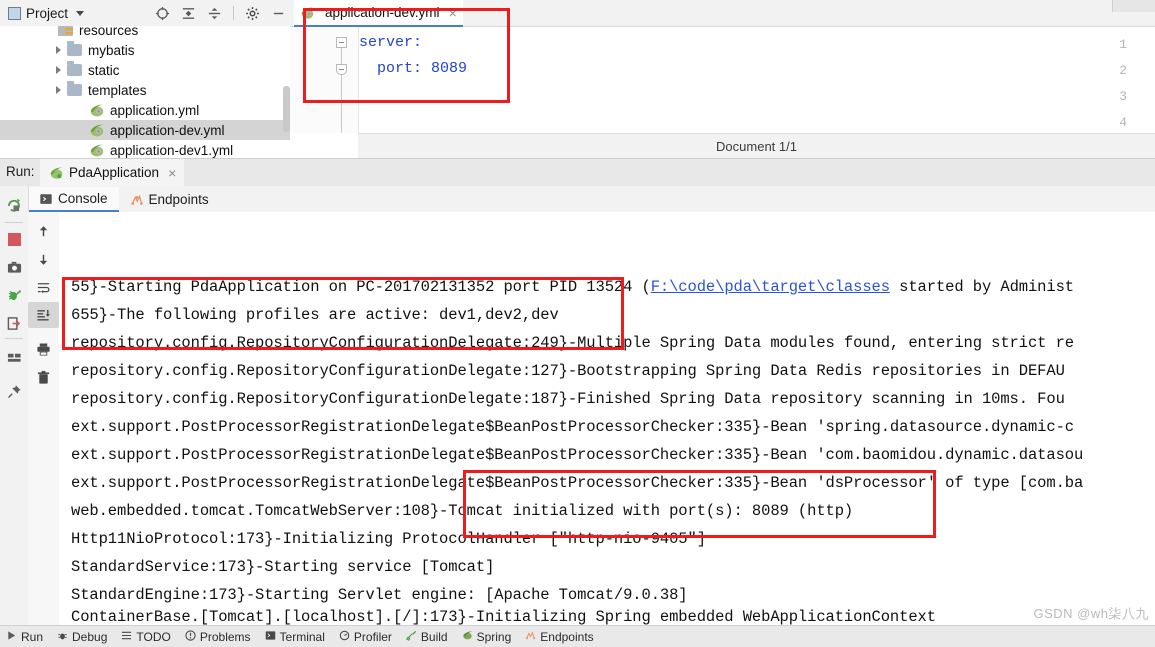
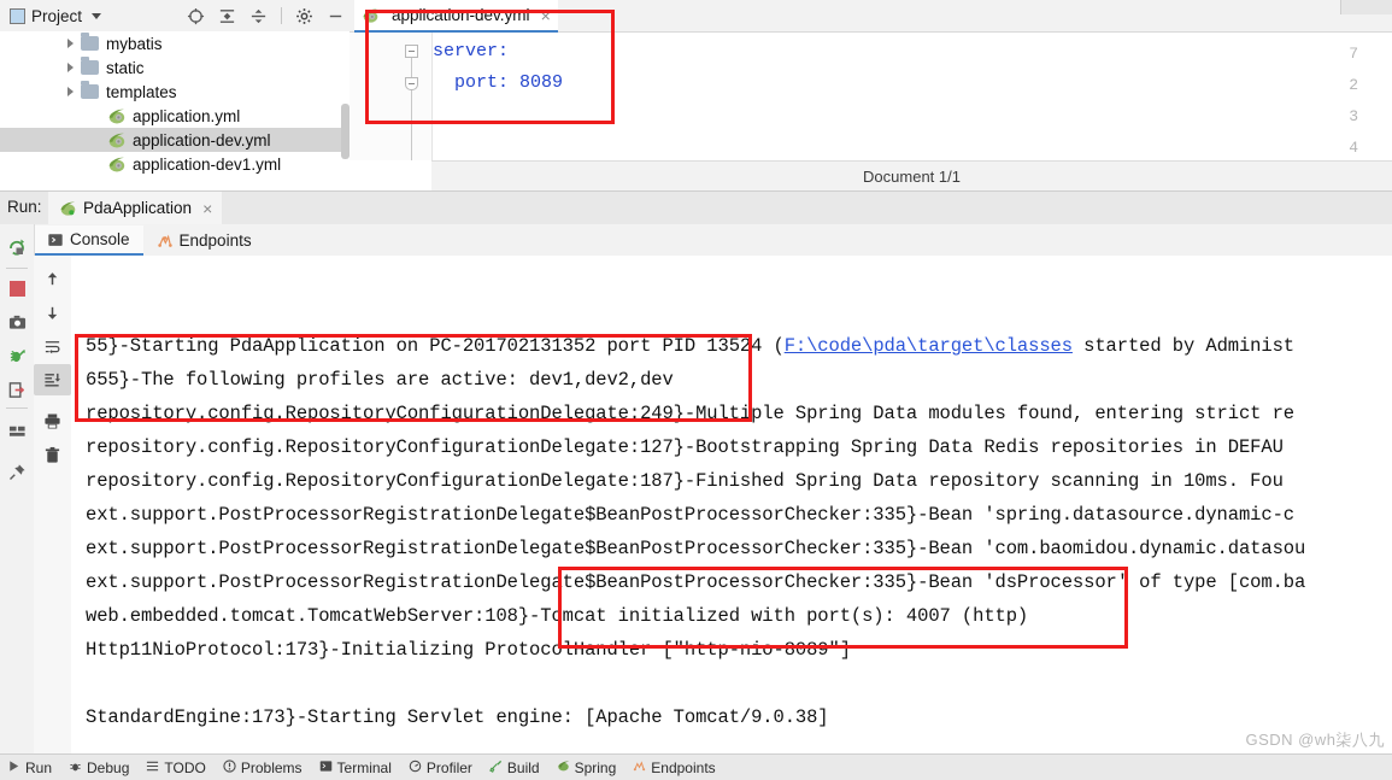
  Project
- resources
  mybatis
  static
  templates
  application.yml
  application-dev.yml
  application-dev1.yml
  application-dev.yml
  ×
- 1
+ 7
  2
  3
  4
  server:
  port: 8089
  Document 1/1
  Run:
  PdaApplication
  ×
  Console
  Endpoints
  55}-Starting PdaApplication on PC-201702131352 port PID 13524 (F:\code\pda\target\classes started by Administ
  655}-The following profiles are active: dev1,dev2,dev
  repository.config.RepositoryConfigurationDelegate:249}-Multiple Spring Data modules found, entering strict re
  repository.config.RepositoryConfigurationDelegate:127}-Bootstrapping Spring Data Redis repositories in DEFAU
  repository.config.RepositoryConfigurationDelegate:187}-Finished Spring Data repository scanning in 10ms. Fou
  ext.support.PostProcessorRegistrationDelegate$BeanPostProcessorChecker:335}-Bean 'spring.datasource.dynamic-c
  ext.support.PostProcessorRegistrationDelegate$BeanPostProcessorChecker:335}-Bean 'com.baomidou.dynamic.datasou
  ext.support.PostProcessorRegistrationDelegate$BeanPostProcessorChecker:335}-Bean 'dsProcessor' of type [com.ba
- web.embedded.tomcat.TomcatWebServer:108}-Tomcat initialized with port(s): 8089 (http)
+ web.embedded.tomcat.TomcatWebServer:108}-Tomcat initialized with port(s): 4007 (http)
- Http11NioProtocol:173}-Initializing ProtocolHandler ["http-nio-9405"]
+ Http11NioProtocol:173}-Initializing ProtocolHandler ["http-nio-8089"]
- StandardService:173}-Starting service [Tomcat]
  StandardEngine:173}-Starting Servlet engine: [Apache Tomcat/9.0.38]
- ContainerBase.[Tomcat].[localhost].[/]:173}-Initializing Spring embedded WebApplicationContext
  GSDN @wh柒八九
  Run
  Debug
  TODO
  Problems
  Terminal
  Profiler
  Build
  Spring
  Endpoints
